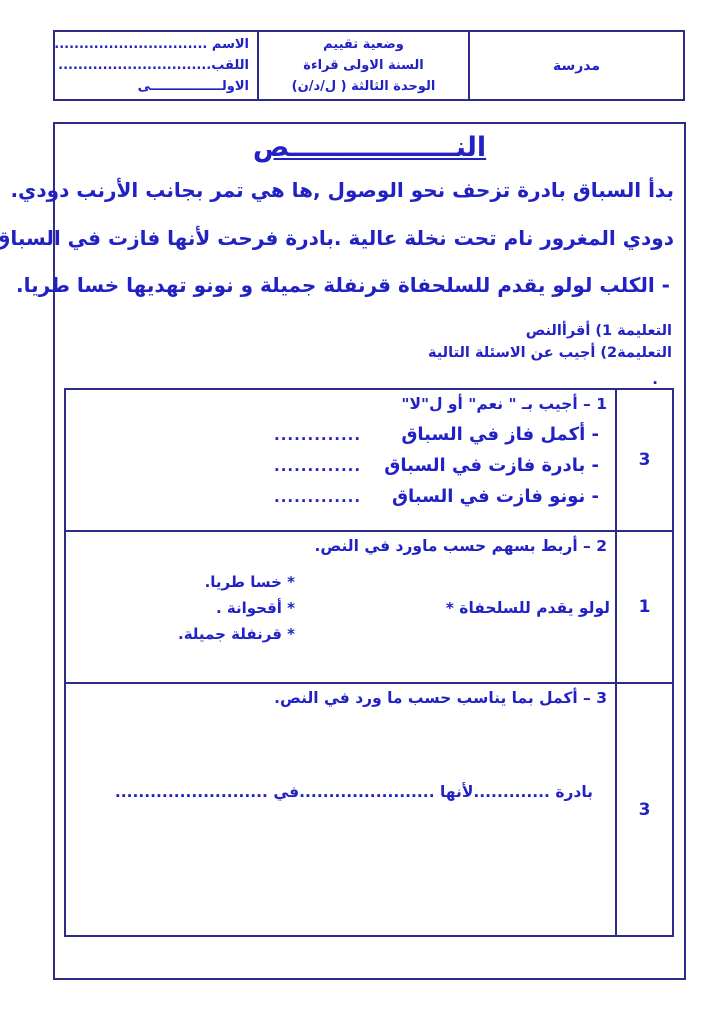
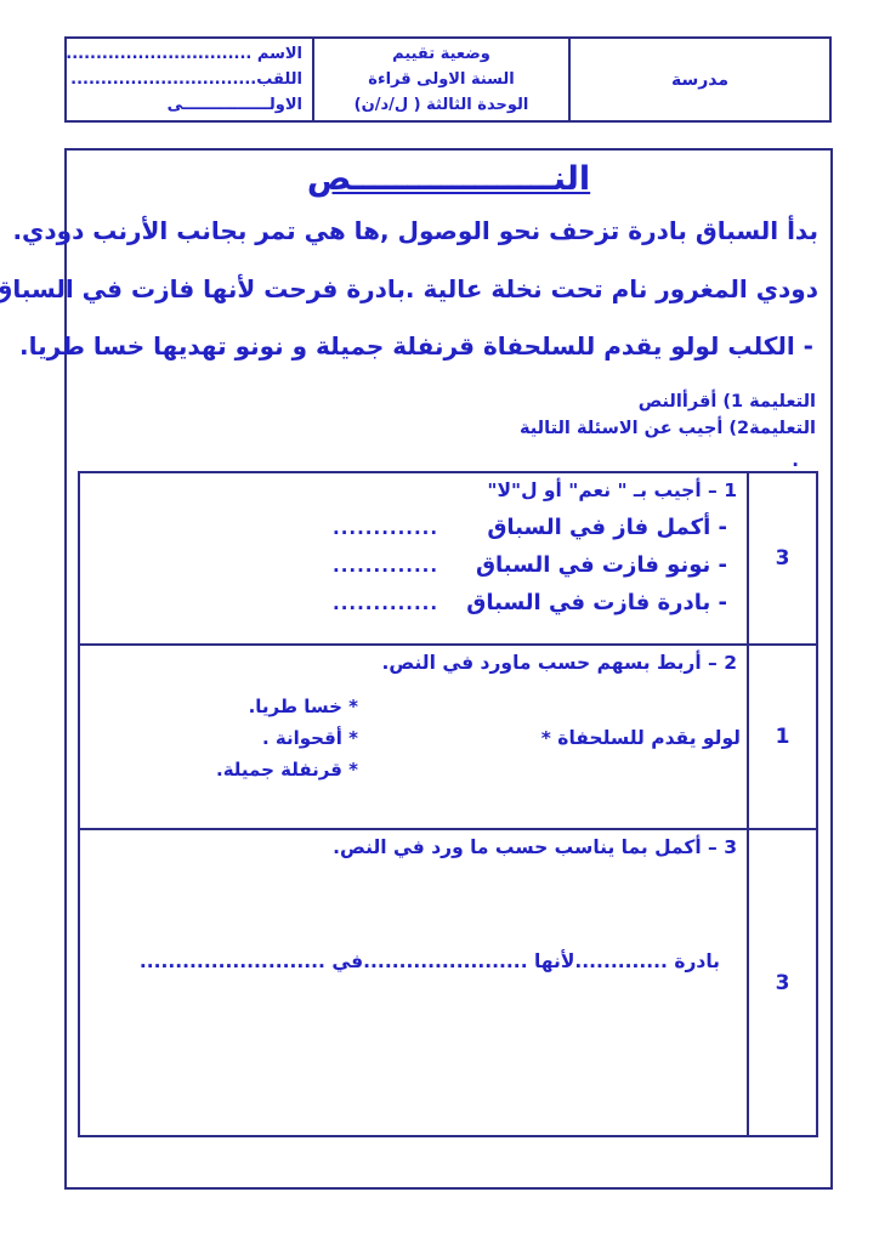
  مدرسة
  وضعية تقييم
  السنة الاولى قراءة
  الوحدة الثالثة ( ل/د/ن)
  الاسم ...............................
  اللقب...............................
  الاولــــــــــــــــى
  النــــــــــــــــــص
  بدأ السباق بادرة تزحف نحو الوصول ,ها هي تمر بجانب الأرنب دودي.
  دودي المغرور نام تحت نخلة عالية .بادرة فرحت لأنها فازت في السباق
  - الكلب لولو يقدم للسلحفاة قرنفلة جميلة و نونو تهديها خسا طريا.
  التعليمة 1) أقرأالنص
  التعليمة2) أجيب عن الاسئلة التالية
  .
  3
  1 – أجيب بـ " نعم" أو ل"لا"
  - أكمل فاز في السباق
  .............
- - بادرة فازت في السباق
+ - نونو فازت في السباق
  .............
- - نونو فازت في السباق
+ - بادرة فازت في السباق
  .............
  1
  2 – أربط بسهم حسب ماورد في النص.
  لولو يقدم للسلحفاة *
  * خسا طريا.
  * أقحوانة .
  * قرنفلة جميلة.
  3
  3 – أكمل بما يناسب حسب ما ورد في النص.
  بادرة .............لأنها .......................في ..........................
